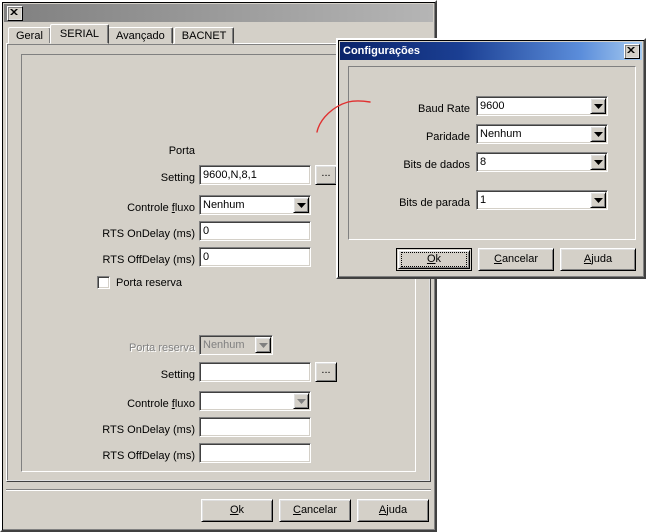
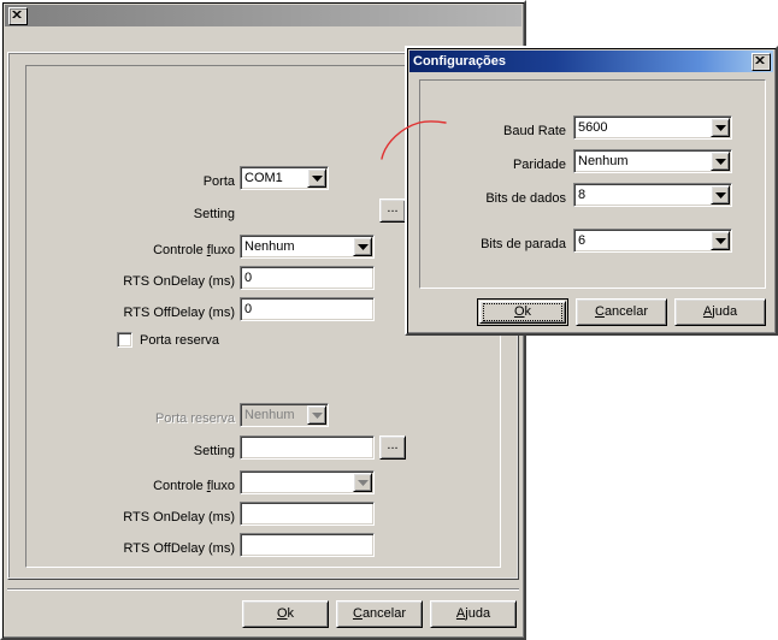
- Geral
- SERIAL
- Avançado
- BACNET
  Porta
+ COM1
  Setting
- 9600,N,8,1
  ...
  Controle fluxo
  Nenhum
  RTS OnDelay (ms)
  0
  RTS OffDelay (ms)
  0
  Porta reserva
  Porta reserva
  Nenhum
  Setting
  ...
  Controle fluxo
  RTS OnDelay (ms)
  RTS OffDelay (ms)
  Ok
  Cancelar
  Ajuda
  Configurações
  Baud Rate
- 9600
+ 5600
  Paridade
  Nenhum
  Bits de dados
  8
  Bits de parada
- 1
+ 6
  Ok
  Cancelar
  Ajuda
